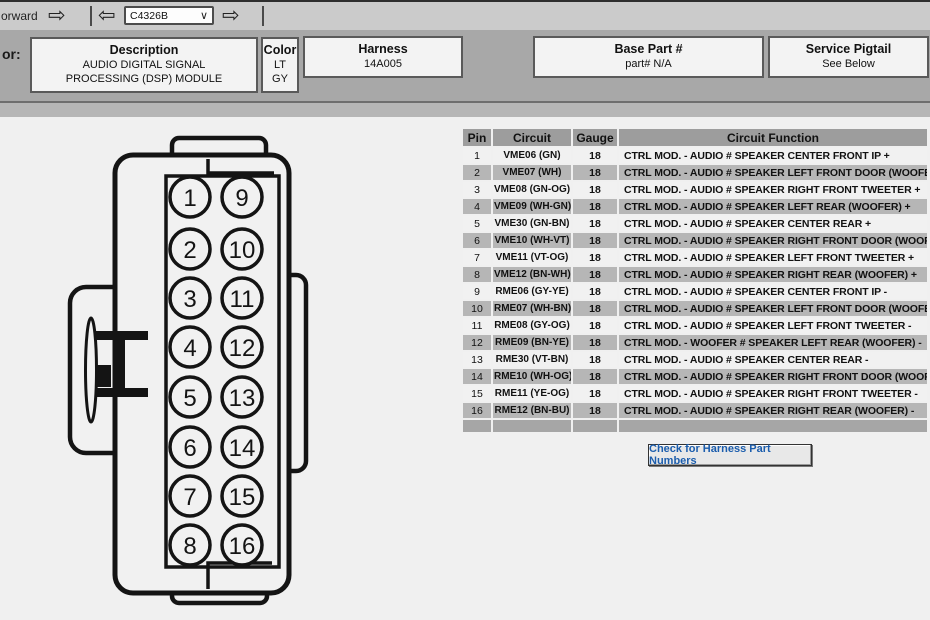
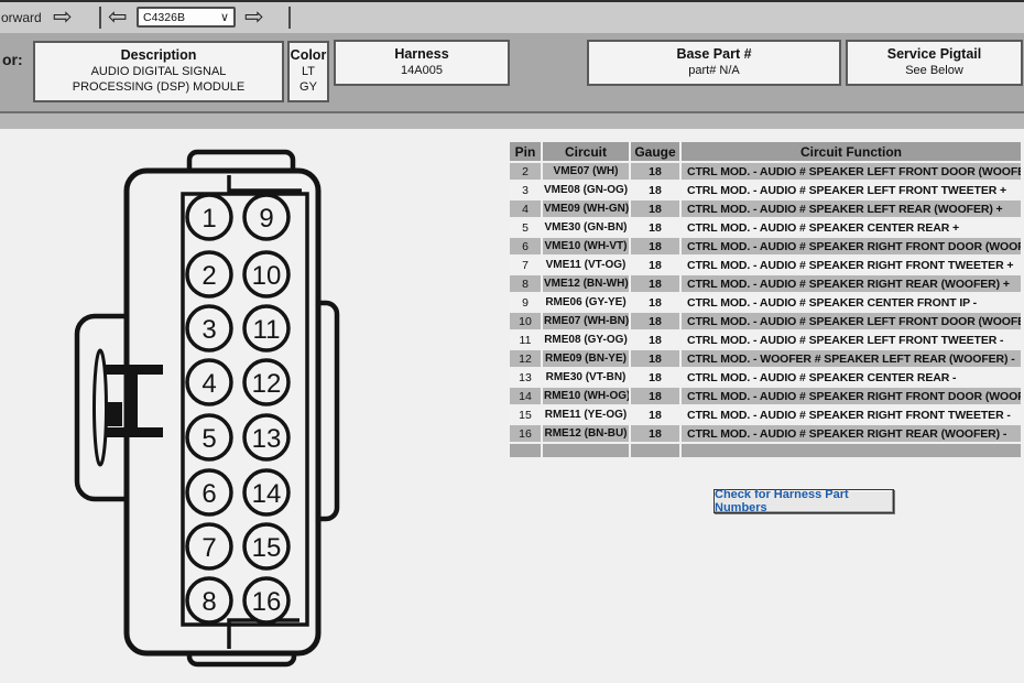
  orward
  ⇨
  ⇦
  C4326B
  ∨
  ⇨
  or:
  Description
  AUDIO DIGITAL SIGNAL
  PROCESSING (DSP) MODULE
  Color
  LT
  GY
  Harness
  14A005
  Base Part #
  part# N/A
  Service Pigtail
  See Below
  1
  2
  3
  4
  5
  6
  7
  8
  9
  10
  11
  12
  13
  14
  15
  16
  Pin	Circuit	Gauge	Circuit Function
- 1	VME06 (GN)	18	CTRL MOD. - AUDIO # SPEAKER CENTER FRONT IP +
  2	VME07 (WH)	18	CTRL MOD. - AUDIO # SPEAKER LEFT FRONT DOOR (WOOF
- 3	VME08 (GN-OG)	18	CTRL MOD. - AUDIO # SPEAKER RIGHT FRONT TWEETER +
+ 3	VME08 (GN-OG)	18	CTRL MOD. - AUDIO # SPEAKER LEFT FRONT TWEETER +
  4	VME09 (WH-GN)	18	CTRL MOD. - AUDIO # SPEAKER LEFT REAR (WOOFER) +
  5	VME30 (GN-BN)	18	CTRL MOD. - AUDIO # SPEAKER CENTER REAR +
  6	VME10 (WH-VT)	18	CTRL MOD. - AUDIO # SPEAKER RIGHT FRONT DOOR (WOO
- 7	VME11 (VT-OG)	18	CTRL MOD. - AUDIO # SPEAKER LEFT FRONT TWEETER +
+ 7	VME11 (VT-OG)	18	CTRL MOD. - AUDIO # SPEAKER RIGHT FRONT TWEETER +
  8	VME12 (BN-WH)	18	CTRL MOD. - AUDIO # SPEAKER RIGHT REAR (WOOFER) +
  9	RME06 (GY-YE)	18	CTRL MOD. - AUDIO # SPEAKER CENTER FRONT IP -
  10	RME07 (WH-BN)	18	CTRL MOD. - AUDIO # SPEAKER LEFT FRONT DOOR (WOOF
  11	RME08 (GY-OG)	18	CTRL MOD. - AUDIO # SPEAKER LEFT FRONT TWEETER -
  12	RME09 (BN-YE)	18	CTRL MOD. - WOOFER # SPEAKER LEFT REAR (WOOFER) -
  13	RME30 (VT-BN)	18	CTRL MOD. - AUDIO # SPEAKER CENTER REAR -
  14	RME10 (WH-OG)	18	CTRL MOD. - AUDIO # SPEAKER RIGHT FRONT DOOR (WOO
  15	RME11 (YE-OG)	18	CTRL MOD. - AUDIO # SPEAKER RIGHT FRONT TWEETER -
  16	RME12 (BN-BU)	18	CTRL MOD. - AUDIO # SPEAKER RIGHT REAR (WOOFER) -
  Check for Harness Part Numbers
